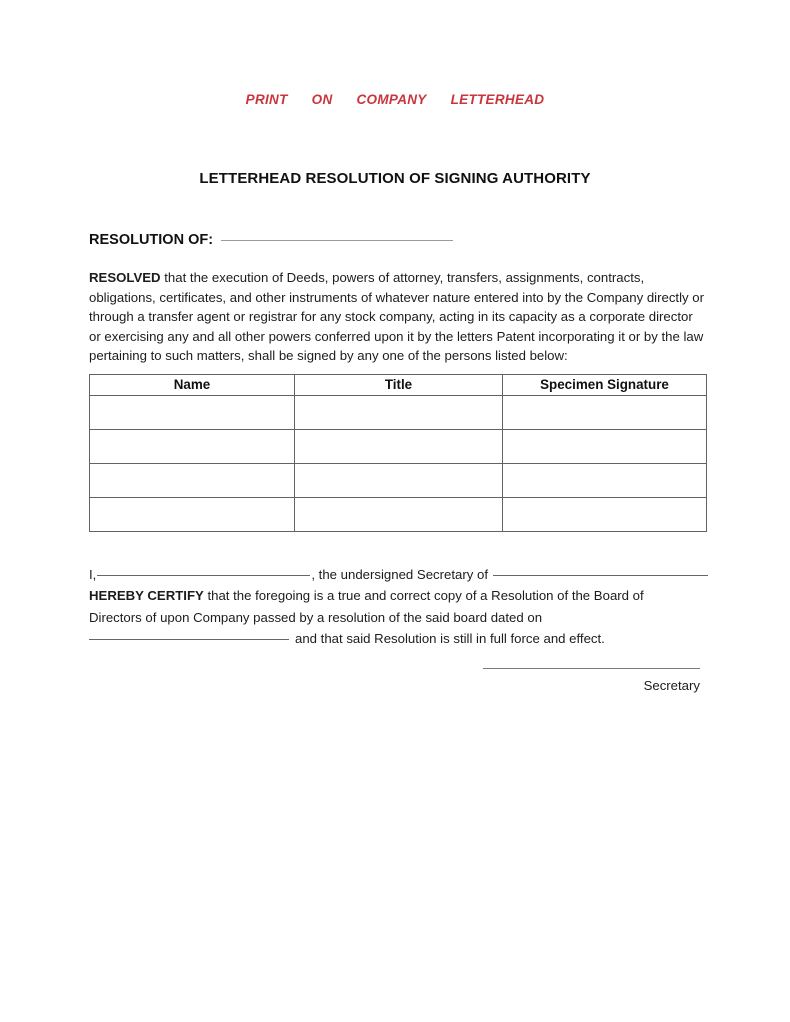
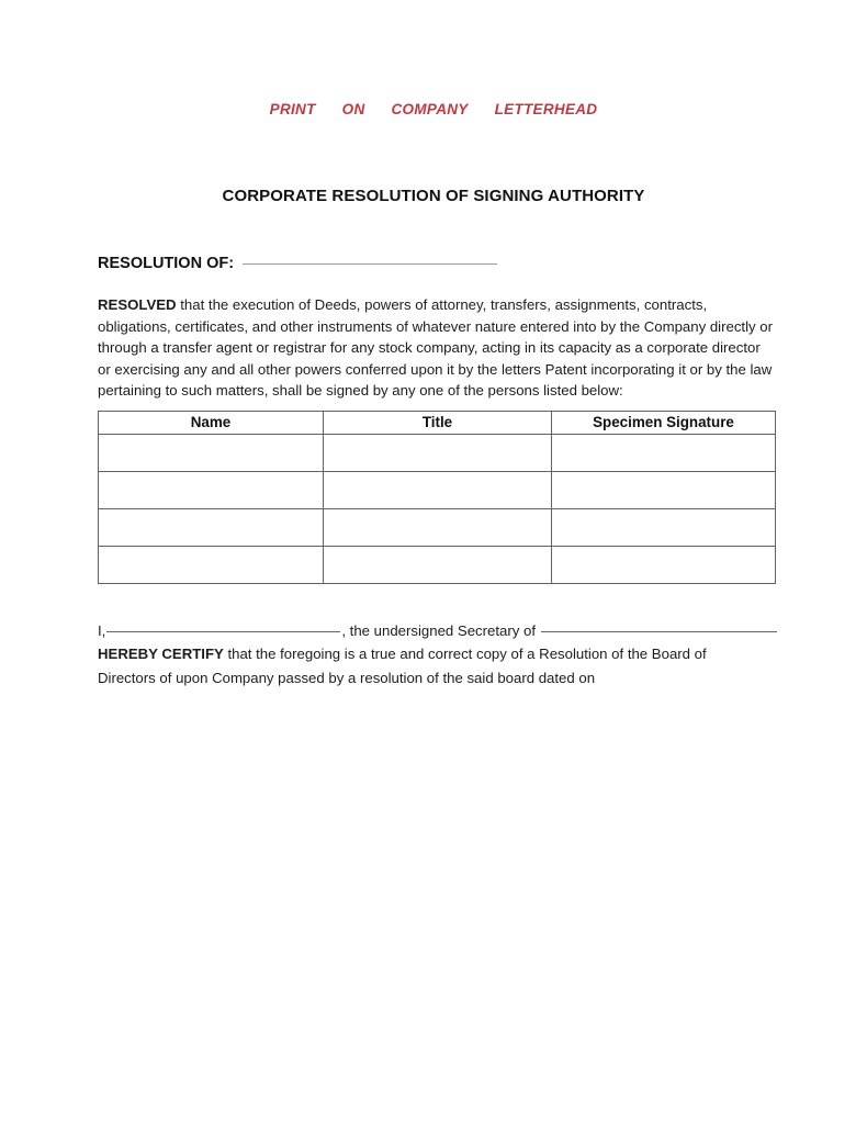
  PRINT ON COMPANY LETTERHEAD
- LETTERHEAD RESOLUTION OF SIGNING AUTHORITY
+ CORPORATE RESOLUTION OF SIGNING AUTHORITY
  RESOLUTION OF:
  RESOLVED that the execution of Deeds, powers of attorney, transfers, assignments, contracts, obligations, certificates, and other instruments of whatever nature entered into by the Company directly or through a transfer agent or registrar for any stock company, acting in its capacity as a corporate director or exercising any and all other powers conferred upon it by the letters Patent incorporating it or by the law pertaining to such matters, shall be signed by any one of the persons listed below:
  Name	Title	Specimen Signature
  I, , the undersigned Secretary of
  HEREBY CERTIFY that the foregoing is a true and correct copy of a Resolution of the Board of
  Directors of upon Company passed by a resolution of the said board dated on
- and that said Resolution is still in full force and effect.
- Secretary
